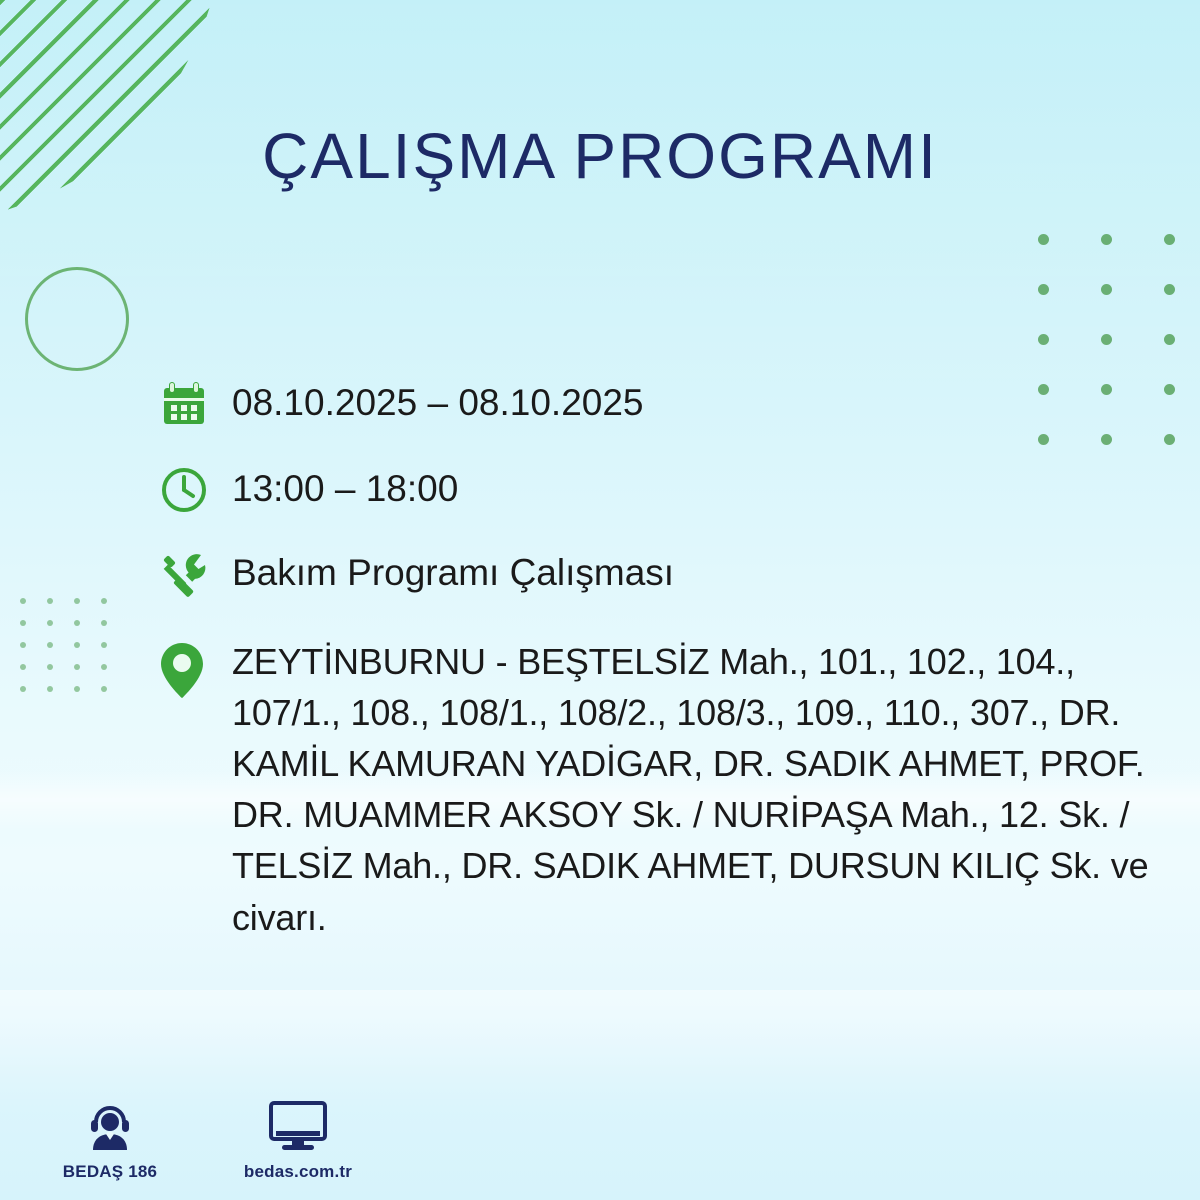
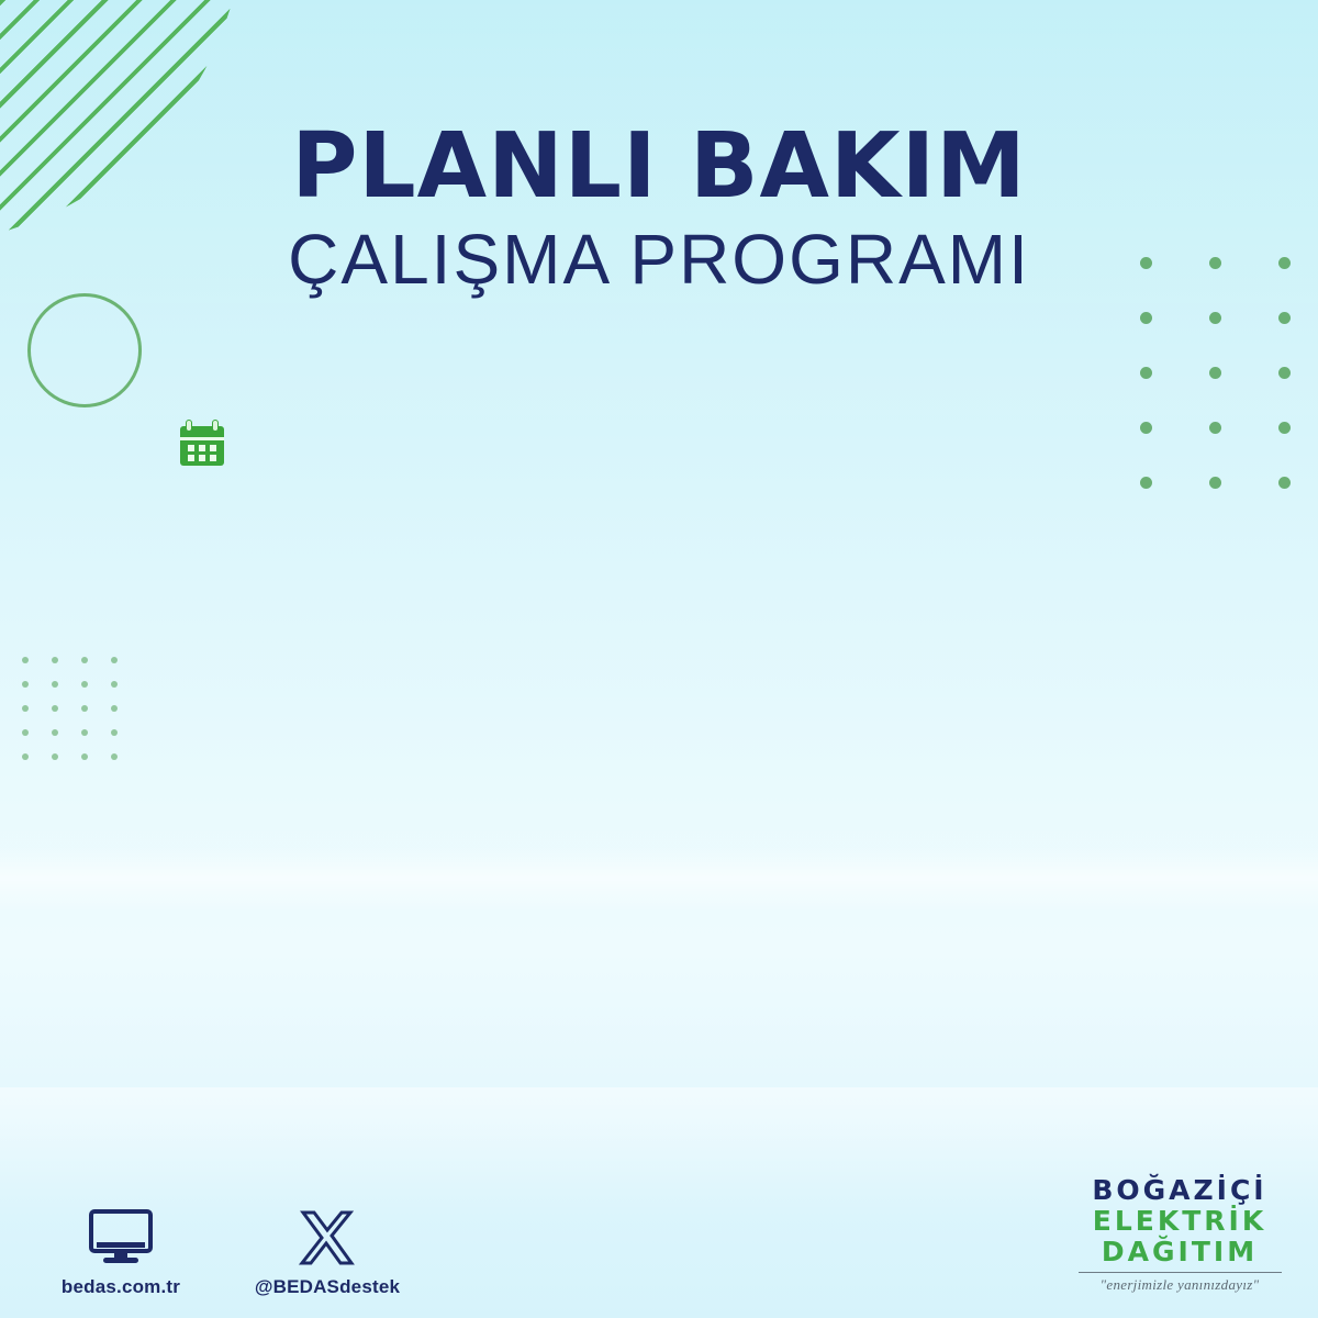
+ PLANLI BAKIM
  ÇALIŞMA PROGRAMI
- 08.10.2025 – 08.10.2025
- 13:00 – 18:00
- Bakım Programı Çalışması
- ZEYTİNBURNU - BEŞTELSİZ Mah., 101., 102., 104., 107/1., 108., 108/1., 108/2., 108/3., 109., 110., 307., DR. KAMİL KAMURAN YADİGAR, DR. SADIK AHMET, PROF. DR. MUAMMER AKSOY Sk. / NURİPAŞA Mah., 12. Sk. / TELSİZ Mah., DR. SADIK AHMET, DURSUN KILIÇ Sk. ve civarı.
- BEDAŞ 186
  bedas.com.tr
+ @BEDASdestek
+ BOĞAZİÇİ
+ ELEKTRİK
+ DAĞITIM
+ "enerjimizle yanınızdayız"
